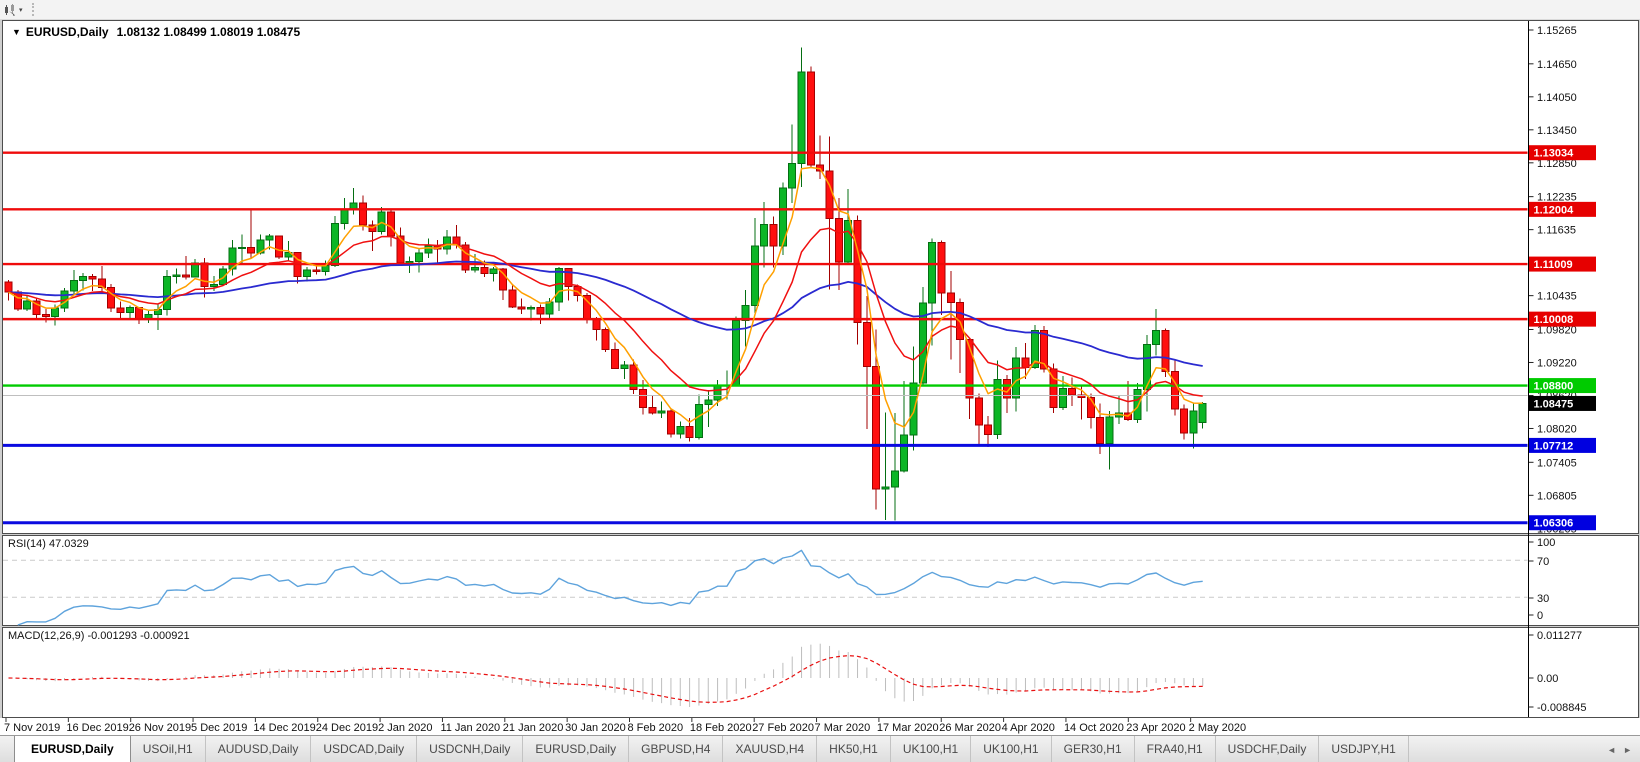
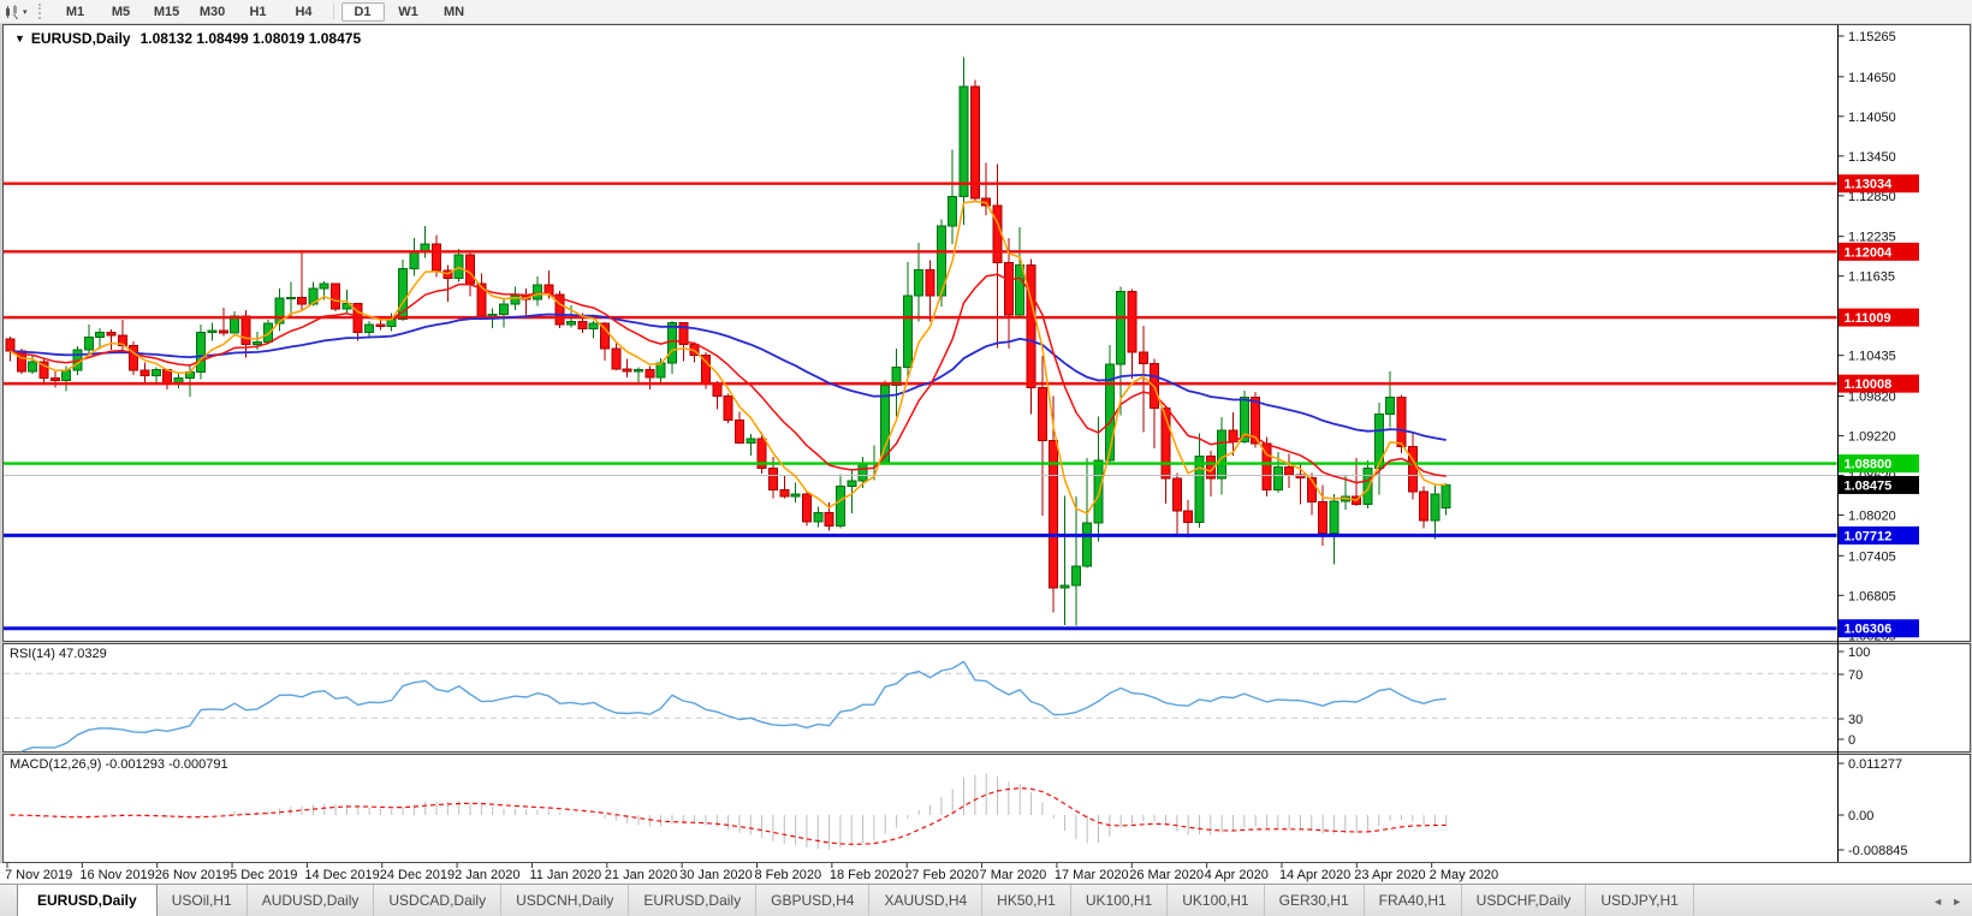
+ M1
+ M5
+ M15
+ M30
+ H1
+ H4
+ D1
+ W1
+ MN
  1.15265
  1.14650
  1.14050
  1.13450
  1.12850
  1.12235
  1.11635
  1.10435
  1.09820
  1.09220
  1.08020
  1.07405
  1.06805
  1.13034
  1.12004
  1.11009
  1.10008
  1.08800
  1.08475
  1.07712
  1.06306
  100
  70
  30
  0
  0.011277
  0.00
  -0.008845
  7 Nov 2019
- 16 Dec 2019
+ 16 Nov 2019
  26 Nov 2019
  5 Dec 2019
  14 Dec 2019
  24 Dec 2019
  2 Jan 2020
  11 Jan 2020
  21 Jan 2020
  30 Jan 2020
  8 Feb 2020
  18 Feb 2020
  27 Feb 2020
  7 Mar 2020
  17 Mar 2020
  26 Mar 2020
  4 Apr 2020
- 14 Oct 2020
+ 14 Apr 2020
  23 Apr 2020
  2 May 2020
  ▼ EURUSD,Daily 1.08132 1.08499 1.08019 1.08475
  RSI(14) 47.0329
- MACD(12,26,9) -0.001293 -0.000921
+ MACD(12,26,9) -0.001293 -0.000791
  EURUSD,Daily
  USOil,H1
  AUDUSD,Daily
  USDCAD,Daily
  USDCNH,Daily
  EURUSD,Daily
  GBPUSD,H4
  XAUUSD,H4
  HK50,H1
  UK100,H1
  UK100,H1
  GER30,H1
  FRA40,H1
  USDCHF,Daily
  USDJPY,H1
  ◄
  ►
